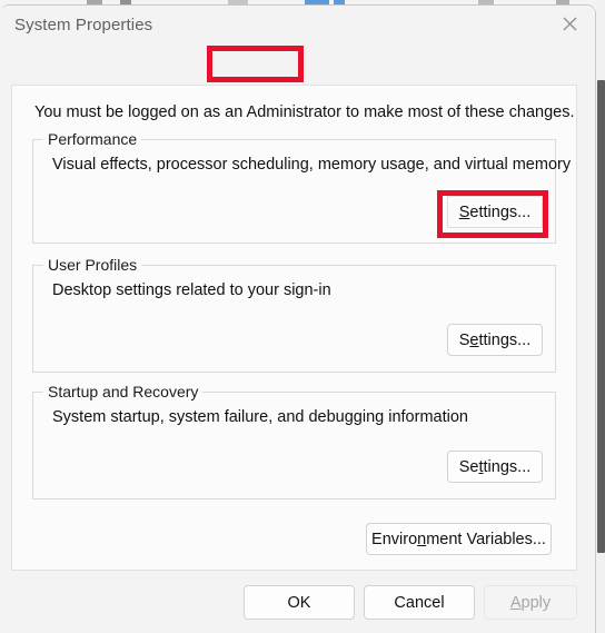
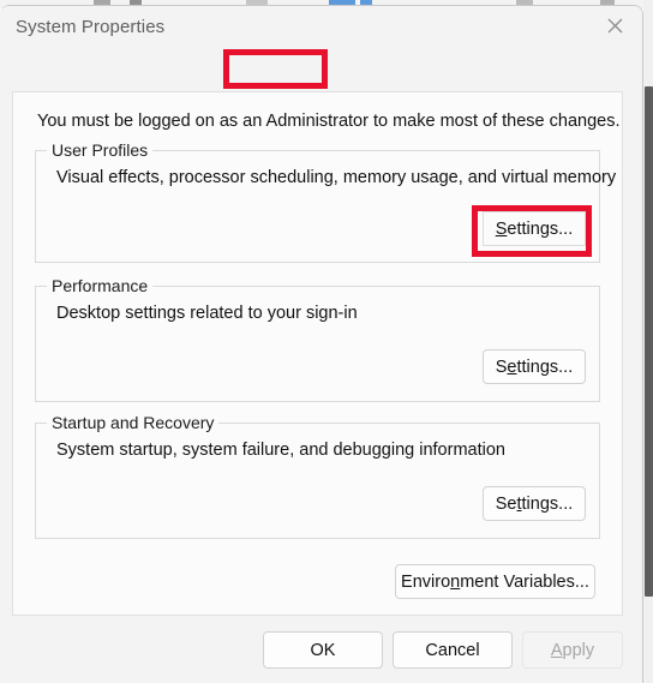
  System Properties
  You must be logged on as an Administrator to make most of these changes.
- Performance
+ User Profiles
  Visual effects, processor scheduling, memory usage, and virtual memory
  Settings...
- User Profiles
+ Performance
  Desktop settings related to your sign-in
  Settings...
  Startup and Recovery
  System startup, system failure, and debugging information
  Settings...
  Environment Variables...
  OK
  Cancel
  Apply
